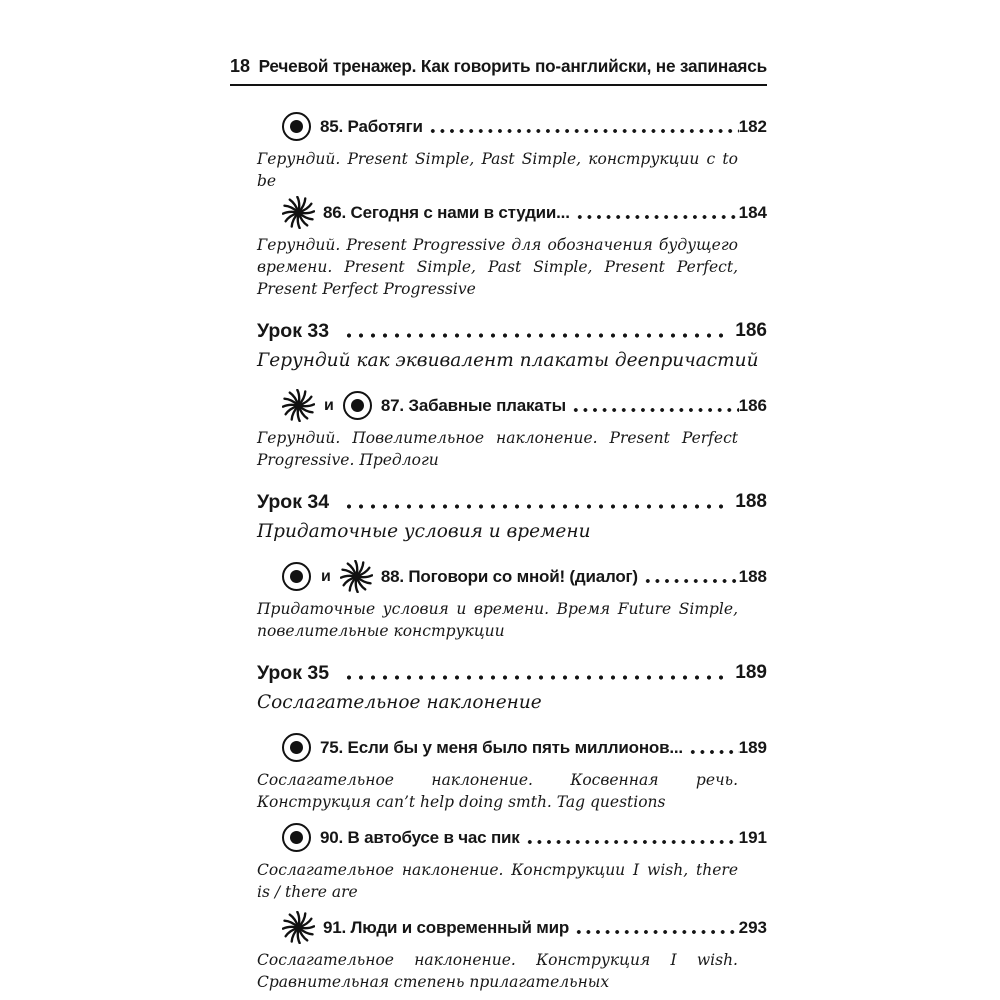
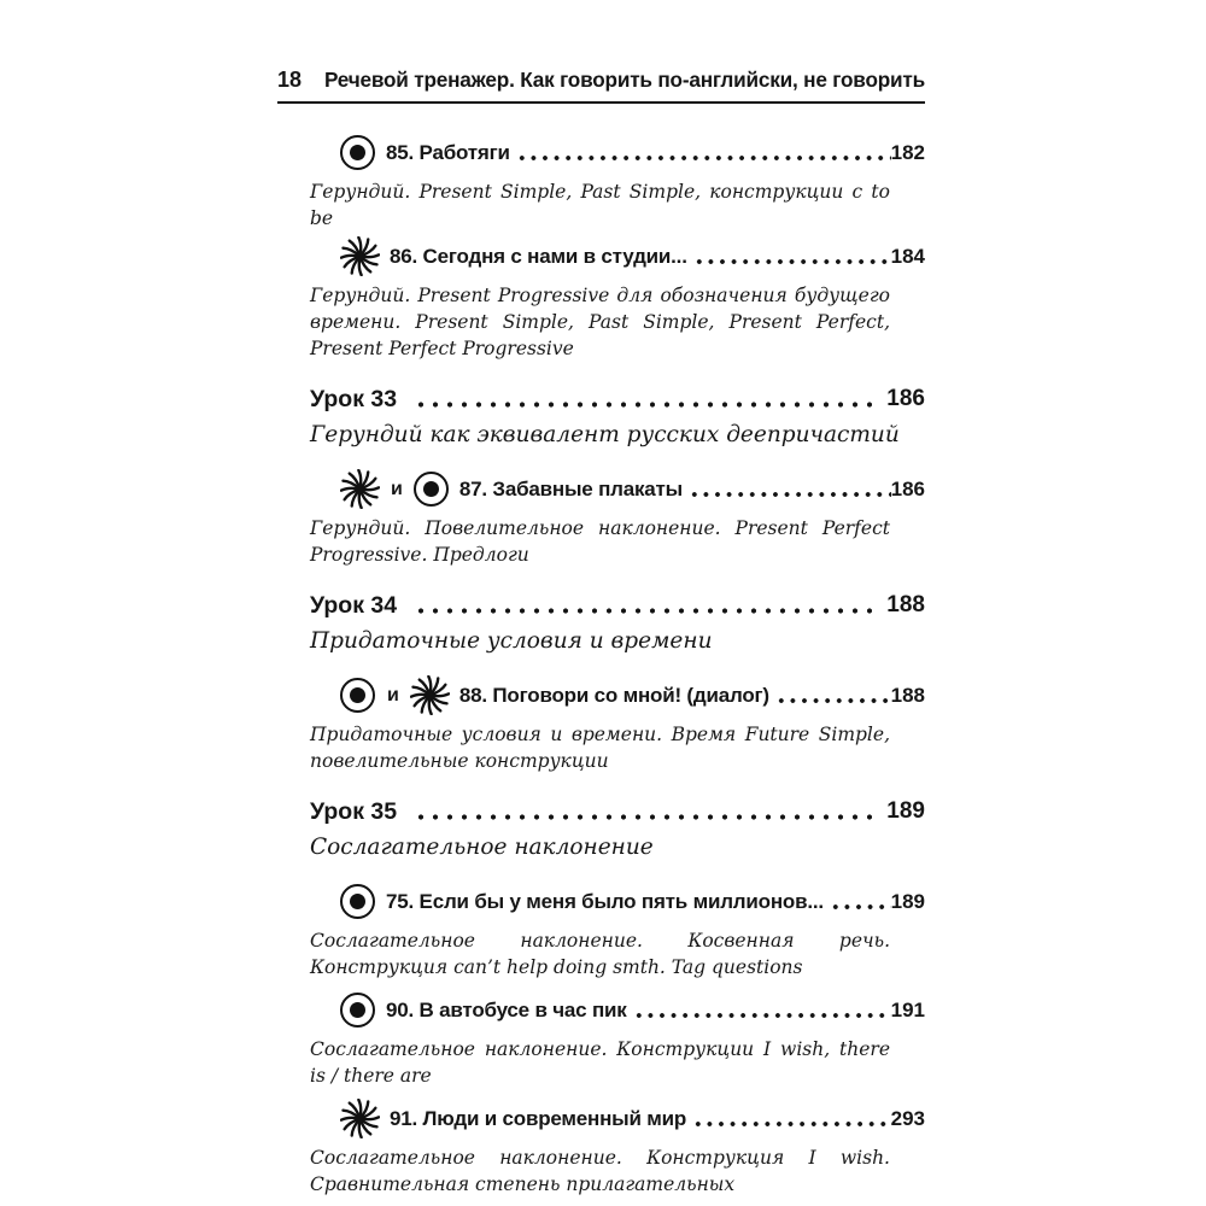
  18
- Речевой тренажер. Как говорить по-английски, не запинаясь
+ Речевой тренажер. Как говорить по-английски, не говорить
  85. Работяги
  182
  Герундий. Present Simple, Past Simple, конструкции с to be
  86. Сегодня с нами в студии...
  184
  Герундий. Present Progressive для обозначения будущего времени. Present Simple, Past Simple, Present Perfect, Present Perfect Progressive
  Урок 33
  186
- Герундий как эквивалент плакаты деепричастий
+ Герундий как эквивалент русских деепричастий
  и
  87. Забавные плакаты
  186
  Герундий. Повелительное наклонение. Present Perfect Progressive. Предлоги
  Урок 34
  188
  Придаточные условия и времени
  и
  88. Поговори со мной! (диалог)
  188
  Придаточные условия и времени. Время Future Simple, повелительные конструкции
  Урок 35
  189
  Сослагательное наклонение
  75. Если бы у меня было пять миллионов...
  189
  Сослагательное наклонение. Косвенная речь. Конструкция can’t help doing smth. Tag questions
  90. В автобусе в час пик
  191
  Сослагательное наклонение. Конструкции I wish, there is / there are
  91. Люди и современный мир
  293
  Сослагательное наклонение. Конструкция I wish. Сравнительная степень прилагательных
